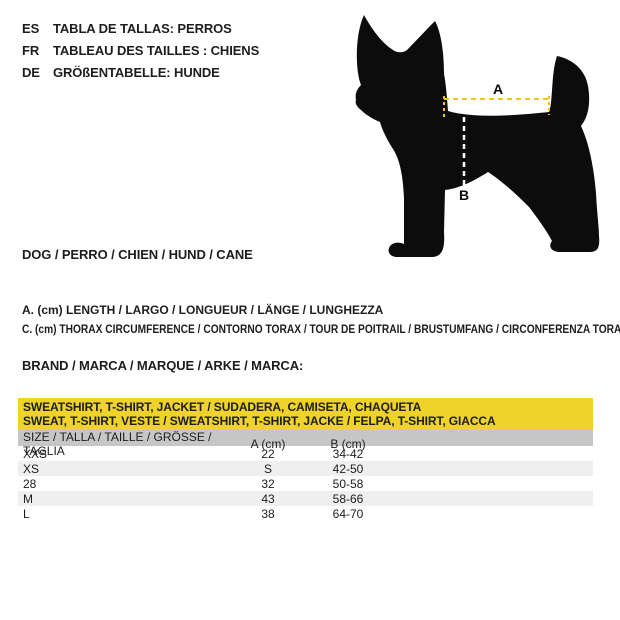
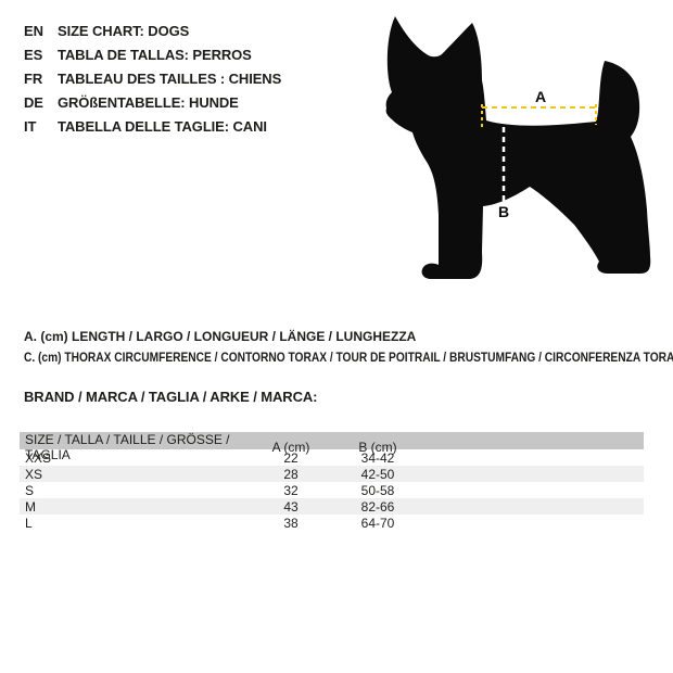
+ EN
+ SIZE CHART: DOGS
  ES
  TABLA DE TALLAS: PERROS
  FR
  TABLEAU DES TAILLES : CHIENS
  DE
  GRÖßENTABELLE: HUNDE
+ IT
+ TABELLA DELLE TAGLIE: CANI
  A
  B
- DOG / PERRO / CHIEN / HUND / CANE
  A. (cm) LENGTH / LARGO / LONGUEUR / LÄNGE / LUNGHEZZA
  C. (cm) THORAX CIRCUMFERENCE / CONTORNO TORAX / TOUR DE POITRAIL / BRUSTUMFANG / CIRCONFERENZA TORA
- BRAND / MARCA / MARQUE / ARKE / MARCA:
+ BRAND / MARCA / TAGLIA / ARKE / MARCA:
- SWEATSHIRT, T-SHIRT, JACKET / SUDADERA, CAMISETA, CHAQUETA
- SWEAT, T-SHIRT, VESTE / SWEATSHIRT, T-SHIRT, JACKE / FELPA, T-SHIRT, GIACCA
  SIZE / TALLA / TAILLE / GRÖSSE / TAGLIA
  A (cm)
  B (cm)
  XXS
  22
  34-42
  XS
- S
+ 28
  42-50
- 28
+ S
  32
  50-58
  M
  43
- 58-66
+ 82-66
  L
  38
  64-70
